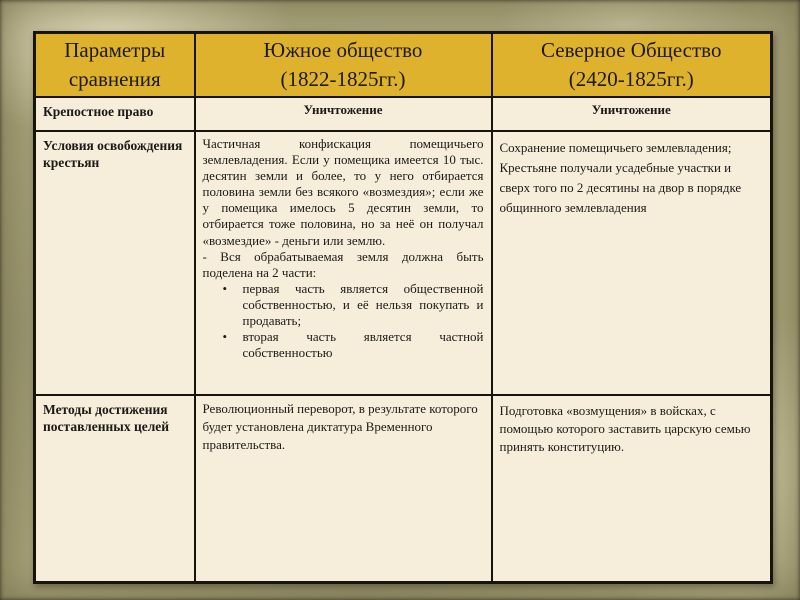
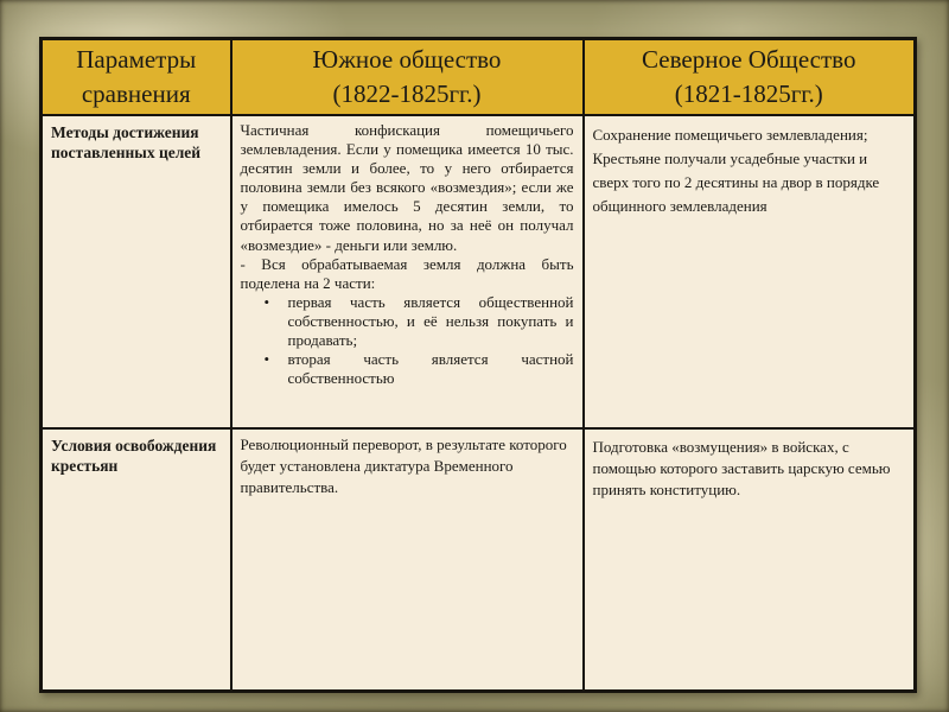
- Параметры сравнения	Южное общество (1822-1825гг.)	Северное Общество (2420-1825гг.)
+ Параметры сравнения	Южное общество (1822-1825гг.)	Северное Общество (1821-1825гг.)
- Крепостное право	Уничтожение	Уничтожение
- Условия освобождения крестьян	Частичная конфискация помещичьего землевладения. Если у помещика имеется 10 тыс. десятин земли и более, то у него отбирается половина земли без всякого «возмездия»; если же у помещика имелось 5 десятин земли, то отбирается тоже половина, но за неё он получал «возмездие» - деньги или землю. - Вся обрабатываемая земля должна быть поделена на 2 части: первая часть является общественной собственностью, и её нельзя покупать и продавать; вторая часть является частной собственностью	Сохранение помещичьего землевладения; Крестьяне получали усадебные участки и сверх того по 2 десятины на двор в порядке общинного землевладения
+ Методы достижения поставленных целей	Частичная конфискация помещичьего землевладения. Если у помещика имеется 10 тыс. десятин земли и более, то у него отбирается половина земли без всякого «возмездия»; если же у помещика имелось 5 десятин земли, то отбирается тоже половина, но за неё он получал «возмездие» - деньги или землю. - Вся обрабатываемая земля должна быть поделена на 2 части: первая часть является общественной собственностью, и её нельзя покупать и продавать; вторая часть является частной собственностью	Сохранение помещичьего землевладения; Крестьяне получали усадебные участки и сверх того по 2 десятины на двор в порядке общинного землевладения
- Методы достижения поставленных целей	Революционный переворот, в результате которого будет установлена диктатура Временного правительства.	Подготовка «возмущения» в войсках, с помощью которого заставить царскую семью принять конституцию.
+ Условия освобождения крестьян	Революционный переворот, в результате которого будет установлена диктатура Временного правительства.	Подготовка «возмущения» в войсках, с помощью которого заставить царскую семью принять конституцию.
